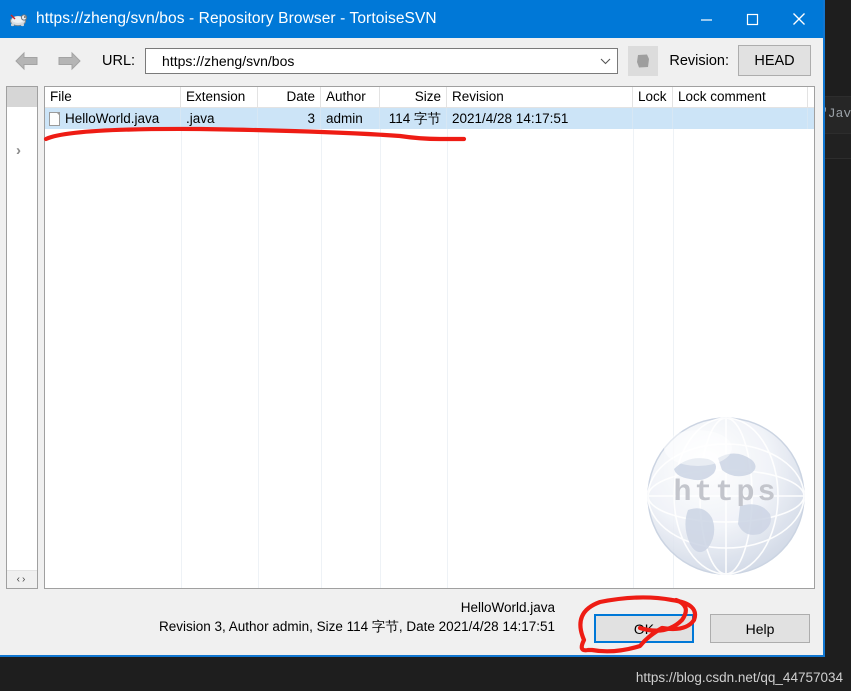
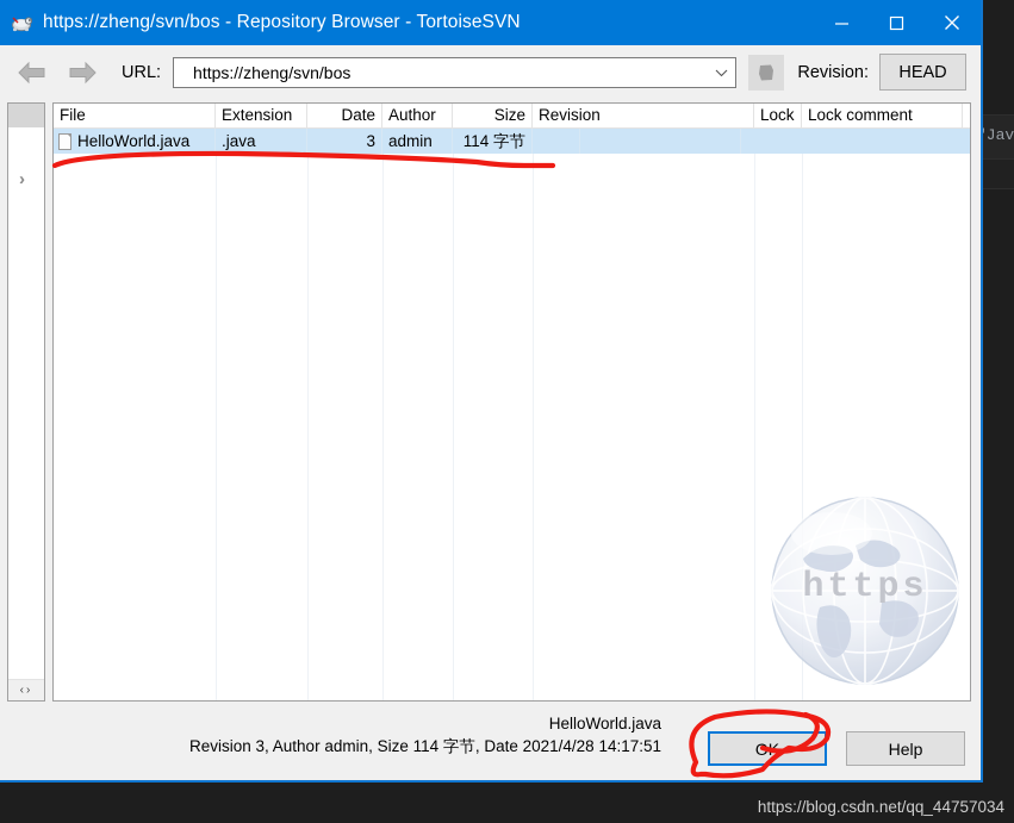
  Jav
  https://zheng/svn/bos - Repository Browser - TortoiseSVN
  URL:
  https://zheng/svn/bos
  Revision:
  HEAD
  ›
  ‹
  ›
  File
  Extension
  Date
  Author
  Size
  Revision
  Lock
  Lock comment
  HelloWorld.java
  .java
  3
  admin
  114 字节
- 2021/4/28 14:17:51
  https
  HelloWorld.java
  Revision 3, Author admin, Size 114 字节, Date 2021/4/28 14:17:51
  Help
  https://blog.csdn.net/qq_44757034
